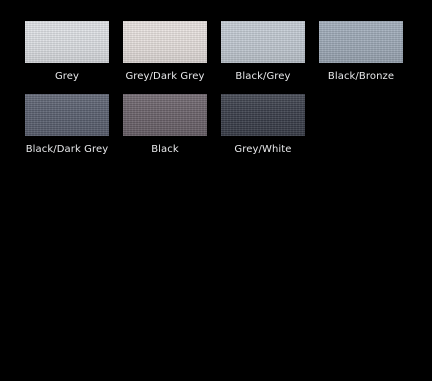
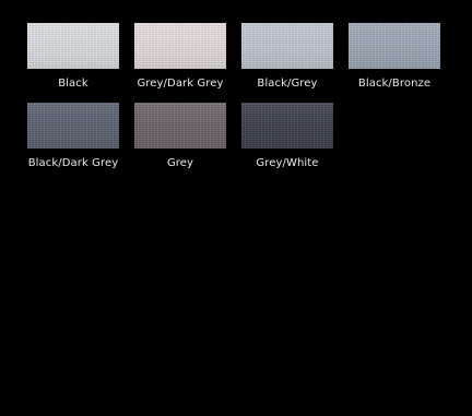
- Grey
+ Black
  Grey/Dark Grey
  Black/Grey
  Black/Bronze
  Black/Dark Grey
- Black
+ Grey
  Grey/White
